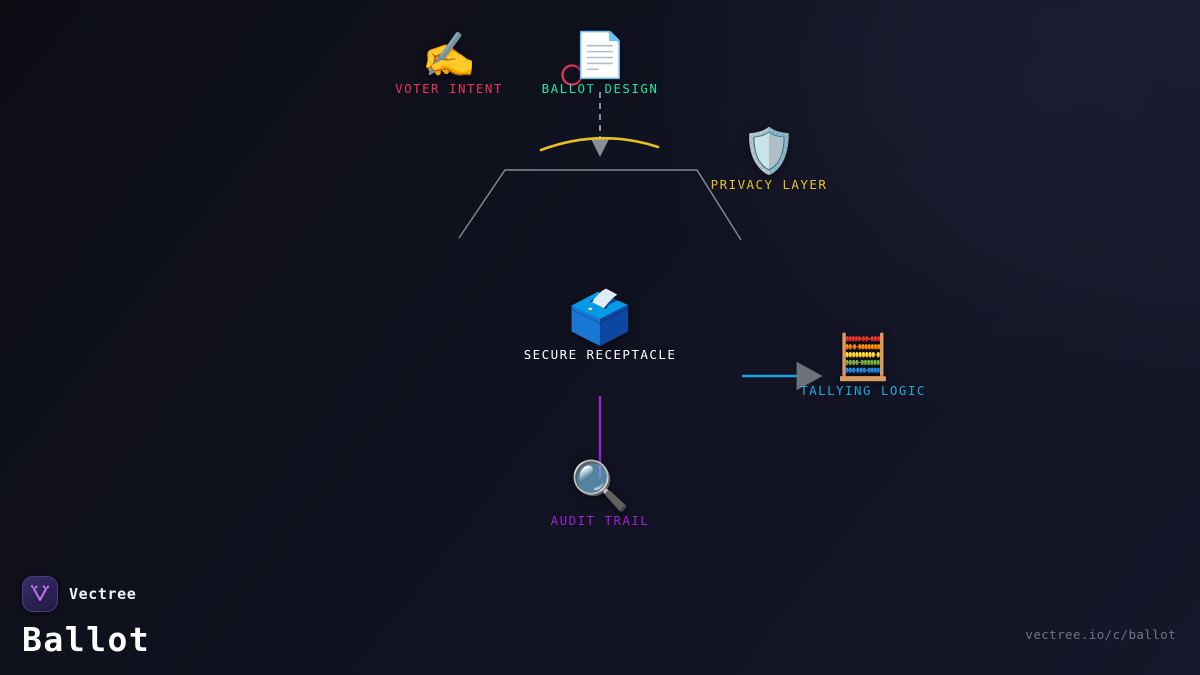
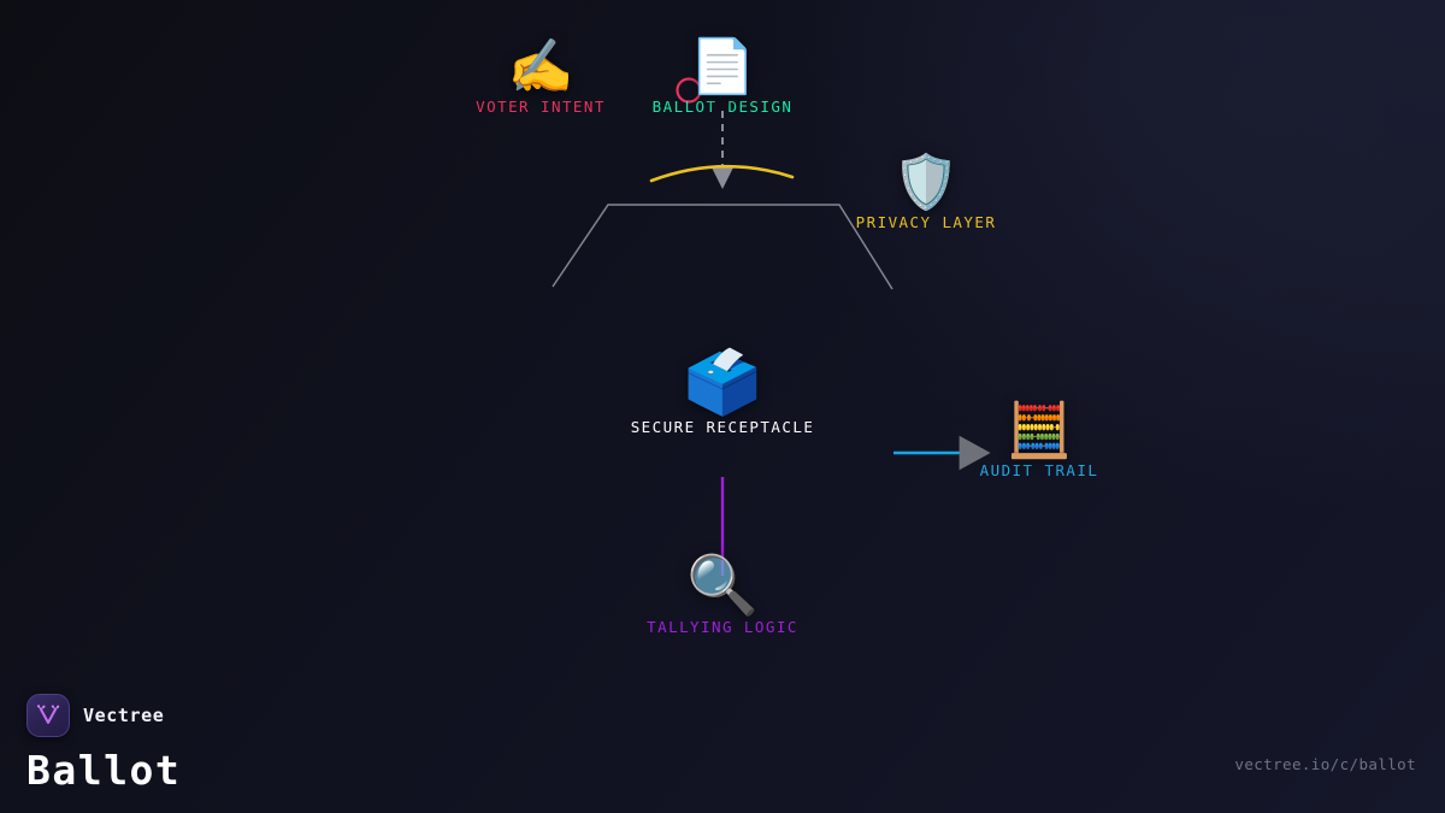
  ✍️
  VOTER INTENT
  📄
  BALLOT DESIGN
  🛡️
  PRIVACY LAYER
  🗳️
  SECURE RECEPTACLE
  🧮
- TALLYING LOGIC
+ AUDIT TRAIL
  🔍
- AUDIT TRAIL
+ TALLYING LOGIC
  Vectree
  Ballot
  vectree.io/c/ballot
